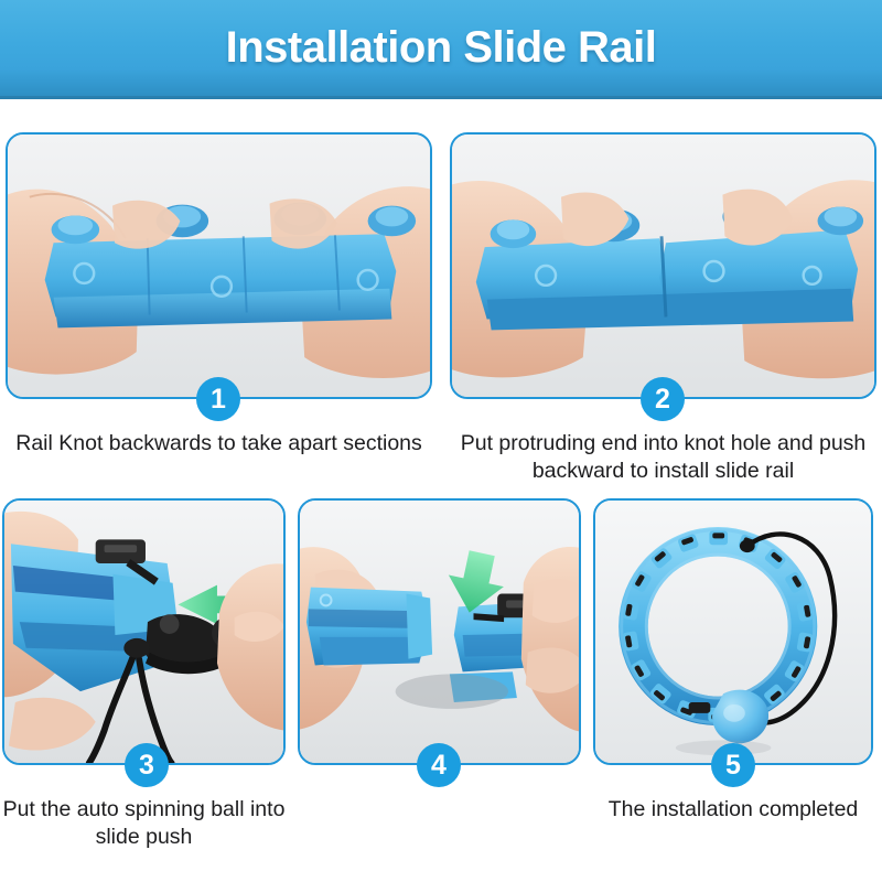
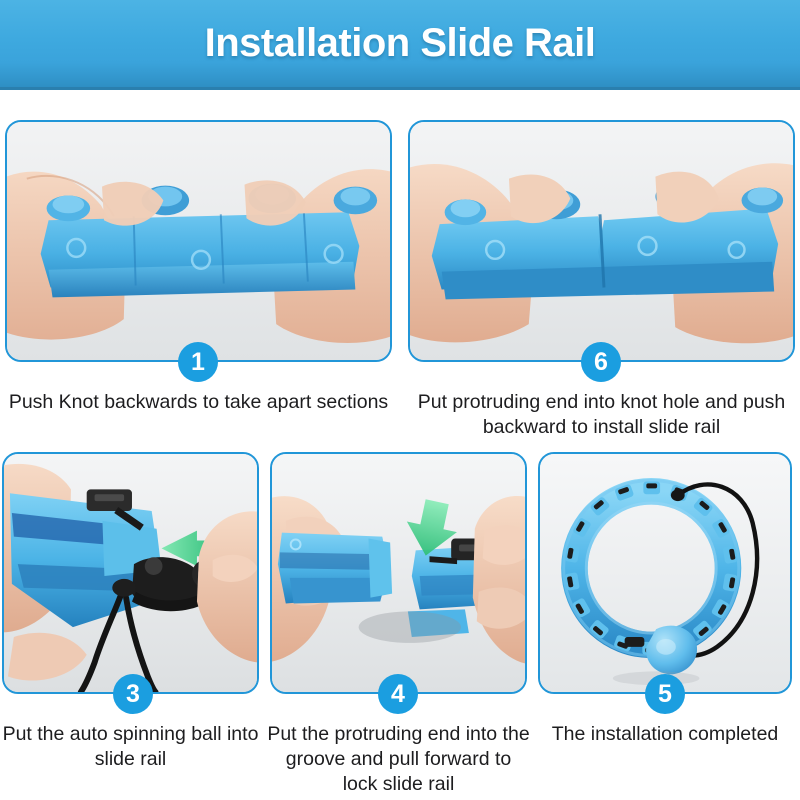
  Installation Slide Rail
  1
- Rail Knot backwards to take apart sections
+ Push Knot backwards to take apart sections
- 2
+ 6
  Put protruding end into knot hole and push backward to install slide rail
  3
- Put the auto spinning ball into slide push
+ Put the auto spinning ball into slide rail
  4
+ Put the protruding end into the groove and pull forward to lock slide rail
  5
  The installation completed
